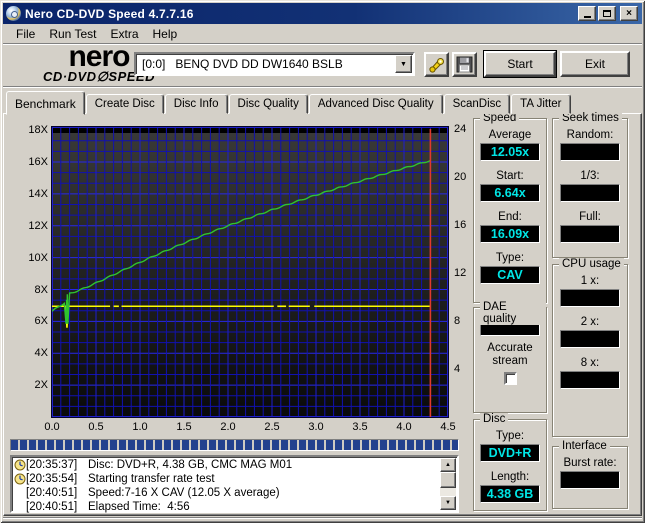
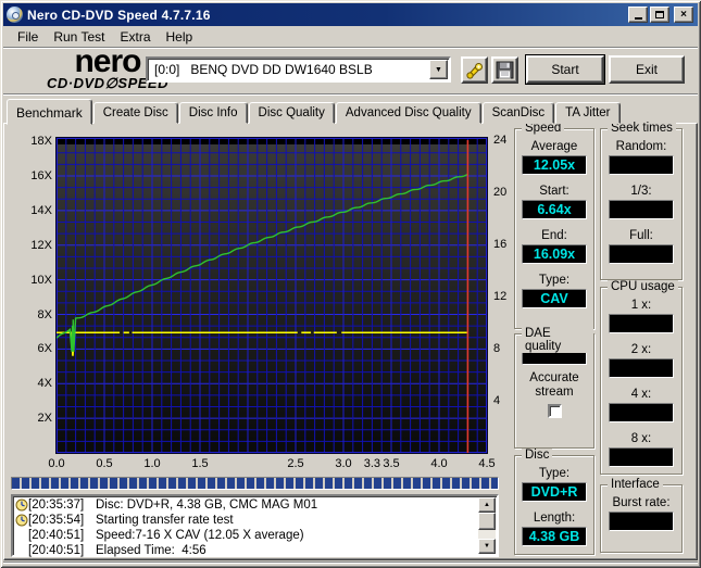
  Nero CD-DVD Speed 4.7.7.16
  ×
  File
  Run Test
  Extra
  Help
  nero
  CD·DVD∅SPEED
  [0:0] BENQ DVD DD DW1640 BSLB
  Start
  Exit
  Benchmark
  Create Disc
  Disc Info
  Disc Quality
  Advanced Disc Quality
  ScanDisc
  TA Jitter
  18X
  16X
  14X
  12X
  10X
  8X
  6X
  4X
  2X
  24
  20
  16
  12
  8
  4
  0.0
  0.5
  1.0
  1.5
- 2.0
+ 3.3
  2.5
  3.0
  3.5
  4.0
  4.5
  [20:35:37]
  Disc: DVD+R, 4.38 GB, CMC MAG M01
  [20:35:54]
  Starting transfer rate test
  [20:40:51]
  Speed:7-16 X CAV (12.05 X average)
  [20:40:51]
  Elapsed Time: 4:56
  Speed
  Average
  12.05x
  Start:
  6.64x
  End:
  16.09x
  Type:
  CAV
  Seek times
  Random:
  1/3:
  Full:
  DAE quality
  Accurate
  stream
  CPU usage
  1 x:
  2 x:
+ 4 x:
  8 x:
  Disc
  Type:
  DVD+R
  Length:
  4.38 GB
  Interface
  Burst rate:
